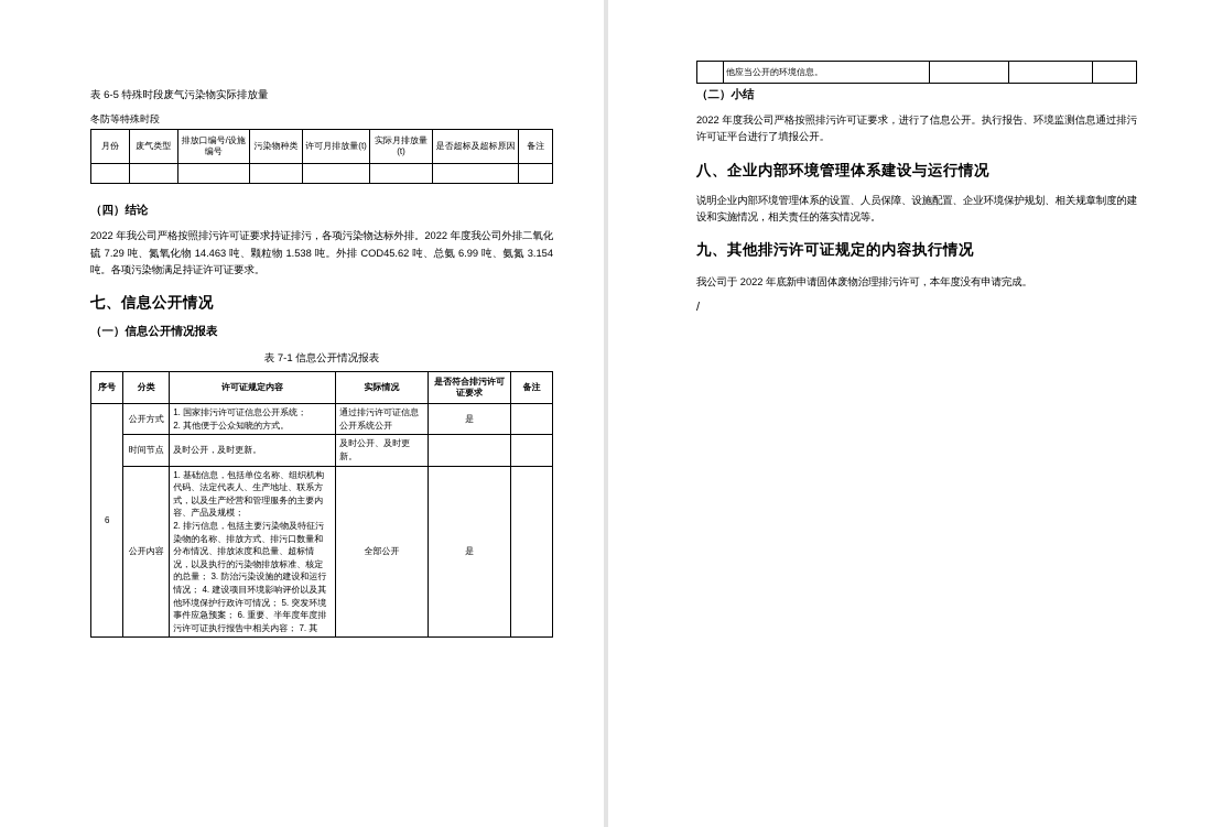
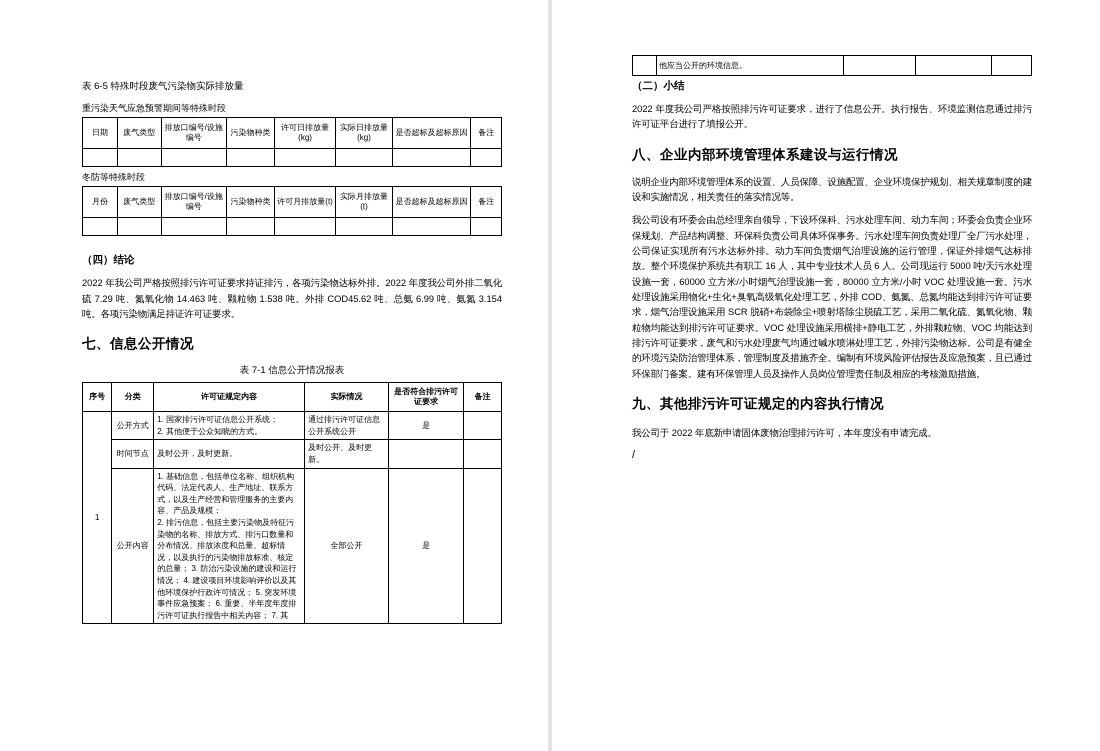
  表 6-5 特殊时段废气污染物实际排放量
+ 重污染天气应急预警期间等特殊时段
+ 日期	废气类型	排放口编号/设施编号	污染物种类	许可日排放量(kg)	实际日排放量(kg)	是否超标及超标原因	备注
  冬防等特殊时段
  月份	废气类型	排放口编号/设施编号	污染物种类	许可月排放量(t)	实际月排放量(t)	是否超标及超标原因	备注
  （四）结论
  2022 年我公司严格按照排污许可证要求持证排污，各项污染物达标外排。2022 年度我公司外排二氧化硫 7.29 吨、氮氧化物 14.463 吨、颗粒物 1.538 吨。外排 COD45.62 吨、总氨 6.99 吨、氨氮 3.154 吨。各项污染物满足持证许可证要求。
  七、信息公开情况
- （一）信息公开情况报表
  表 7-1 信息公开情况报表
  序号	分类	许可证规定内容	实际情况	是否符合排污许可证要求	备注
- 6	公开方式	1. 国家排污许可证信息公开系统； 2. 其他便于公众知晓的方式。	通过排污许可证信息公开系统公开	是
+ 1	公开方式	1. 国家排污许可证信息公开系统； 2. 其他便于公众知晓的方式。	通过排污许可证信息公开系统公开	是
  时间节点	及时公开，及时更新。	及时公开、及时更新。
  公开内容	1. 基础信息，包括单位名称、组织机构代码、法定代表人、生产地址、联系方式，以及生产经营和管理服务的主要内容、产品及规模； 2. 排污信息，包括主要污染物及特征污染物的名称、排放方式、排污口数量和分布情况、排放浓度和总量、超标情况，以及执行的污染物排放标准、核定的总量； 3. 防治污染设施的建设和运行情况； 4. 建设项目环境影响评价以及其他环境保护行政许可情况； 5. 突发环境事件应急预案； 6. 重要、半年度年度排污许可证执行报告中相关内容； 7. 其	全部公开	是
  	他应当公开的环境信息。
  （二）小结
  2022 年度我公司严格按照排污许可证要求，进行了信息公开。执行报告、环境监测信息通过排污许可证平台进行了填报公开。
  八、企业内部环境管理体系建设与运行情况
  说明企业内部环境管理体系的设置、人员保障、设施配置、企业环境保护规划、相关规章制度的建设和实施情况，相关责任的落实情况等。
+ 我公司设有环委会由总经理亲自领导，下设环保科、污水处理车间、动力车间；环委会负责企业环保规划、产品结构调整、环保科负责公司具体环保事务。污水处理车间负责处理厂全厂污水处理，公司保证实现所有污水达标外排。动力车间负责烟气治理设施的运行管理，保证外排烟气达标排放。整个环境保护系统共有职工 16 人，其中专业技术人员 6 人。公司现运行 5000 吨/天污水处理设施一套，60000 立方米/小时烟气治理设施一套，80000 立方米/小时 VOC 处理设施一套。污水处理设施采用物化+生化+臭氧高级氧化处理工艺，外排 COD、氨氮、总氮均能达到排污许可证要求，烟气治理设施采用 SCR 脱硝+布袋除尘+喷射塔除尘脱硫工艺，采用二氧化硫、氮氧化物、颗粒物均能达到排污许可证要求。VOC 处理设施采用横排+静电工艺，外排颗粒物、VOC 均能达到排污许可证要求，废气和污水处理废气均通过碱水喷淋处理工艺，外排污染物达标。公司是有健全的环境污染防治管理体系，管理制度及措施齐全。编制有环境风险评估报告及应急预案，且已通过环保部门备案。建有环保管理人员及操作人员岗位管理责任制及相应的考核激励措施。
  九、其他排污许可证规定的内容执行情况
  我公司于 2022 年底新申请固体废物治理排污许可，本年度没有申请完成。
  /
